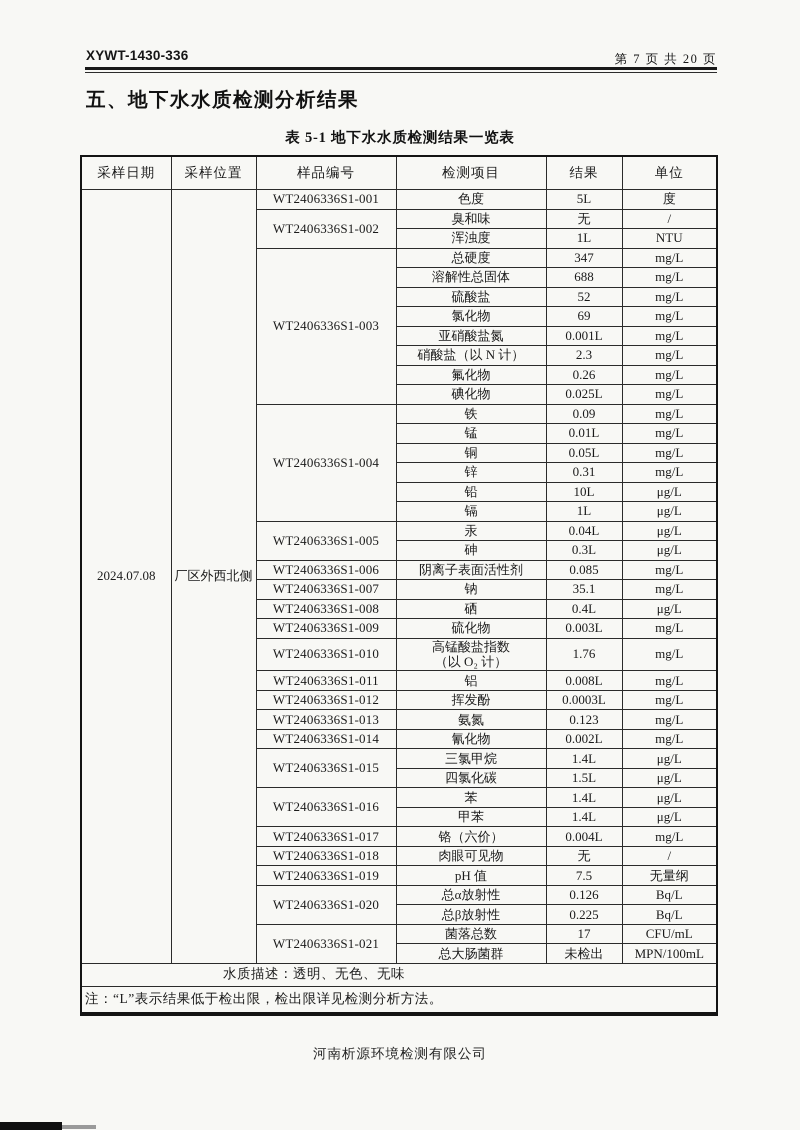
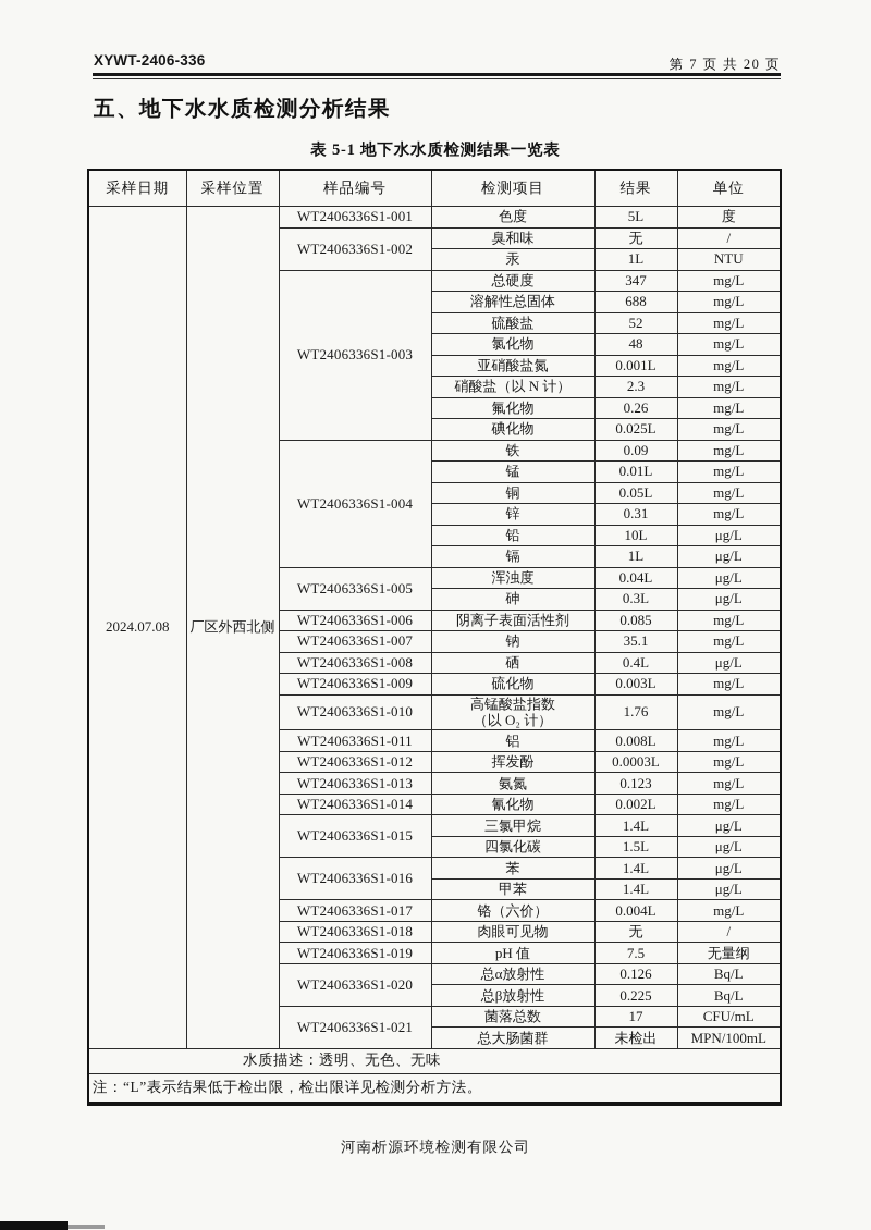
- XYWT-1430-336
+ XYWT-2406-336
  第 7 页 共 20 页
  五、地下水水质检测分析结果
  表 5-1 地下水水质检测结果一览表
  采样日期	采样位置	样品编号	检测项目	结果	单位
  2024.07.08	厂区外西北侧	WT2406336S1-001	色度	5L	度
  WT2406336S1-002	臭和味	无	/
- 浑浊度	1L	NTU
+ 汞	1L	NTU
  WT2406336S1-003	总硬度	347	mg/L
  溶解性总固体	688	mg/L
  硫酸盐	52	mg/L
- 氯化物	69	mg/L
+ 氯化物	48	mg/L
  亚硝酸盐氮	0.001L	mg/L
  硝酸盐（以 N 计）	2.3	mg/L
  氟化物	0.26	mg/L
  碘化物	0.025L	mg/L
  WT2406336S1-004	铁	0.09	mg/L
  锰	0.01L	mg/L
  铜	0.05L	mg/L
  锌	0.31	mg/L
  铅	10L	μg/L
  镉	1L	μg/L
- WT2406336S1-005	汞	0.04L	μg/L
+ WT2406336S1-005	浑浊度	0.04L	μg/L
  砷	0.3L	μg/L
  WT2406336S1-006	阴离子表面活性剂	0.085	mg/L
  WT2406336S1-007	钠	35.1	mg/L
  WT2406336S1-008	硒	0.4L	μg/L
  WT2406336S1-009	硫化物	0.003L	mg/L
  WT2406336S1-010	高锰酸盐指数 （以 O₂ 计）	1.76	mg/L
  WT2406336S1-011	铝	0.008L	mg/L
  WT2406336S1-012	挥发酚	0.0003L	mg/L
  WT2406336S1-013	氨氮	0.123	mg/L
  WT2406336S1-014	氰化物	0.002L	mg/L
  WT2406336S1-015	三氯甲烷	1.4L	μg/L
  四氯化碳	1.5L	μg/L
  WT2406336S1-016	苯	1.4L	μg/L
  甲苯	1.4L	μg/L
  WT2406336S1-017	铬（六价）	0.004L	mg/L
  WT2406336S1-018	肉眼可见物	无	/
  WT2406336S1-019	pH 值	7.5	无量纲
  WT2406336S1-020	总α放射性	0.126	Bq/L
  总β放射性	0.225	Bq/L
  WT2406336S1-021	菌落总数	17	CFU/mL
  总大肠菌群	未检出	MPN/100mL
  水质描述：透明、无色、无味
  注：“L”表示结果低于检出限，检出限详见检测分析方法。
  河南析源环境检测有限公司
